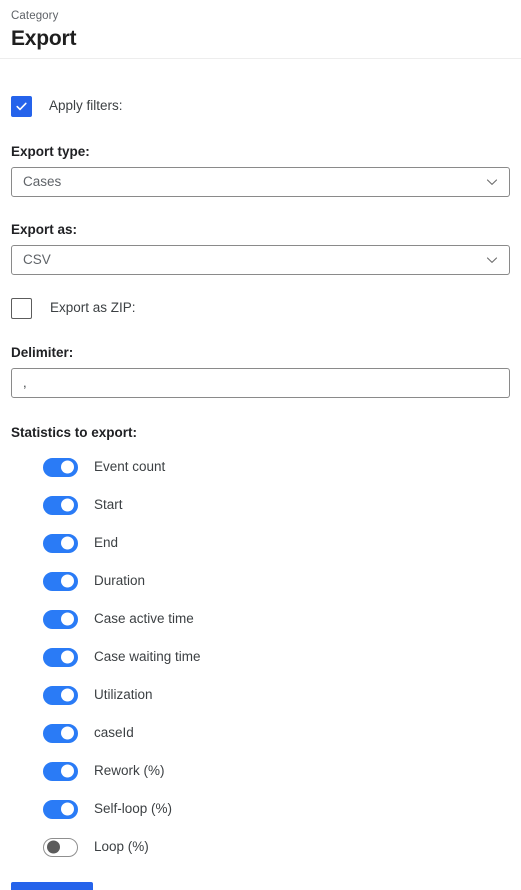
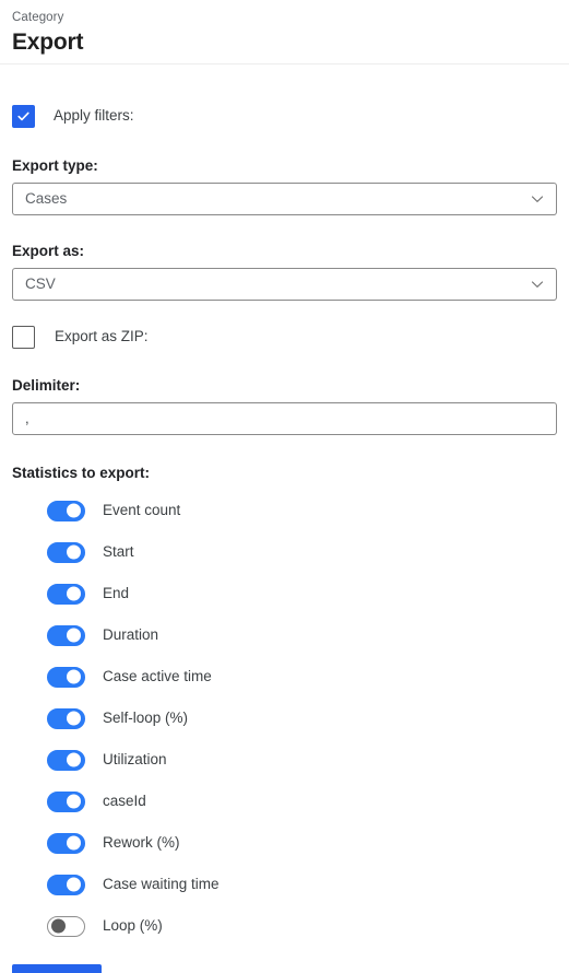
  Category
  Export
  Apply filters:
  Export type:
  Cases
  Export as:
  CSV
  Export as ZIP:
  Delimiter:
  ,
  Statistics to export:
  Event count
  Start
  End
  Duration
  Case active time
- Case waiting time
+ Self-loop (%)
  Utilization
  caseId
  Rework (%)
- Self-loop (%)
+ Case waiting time
  Loop (%)
